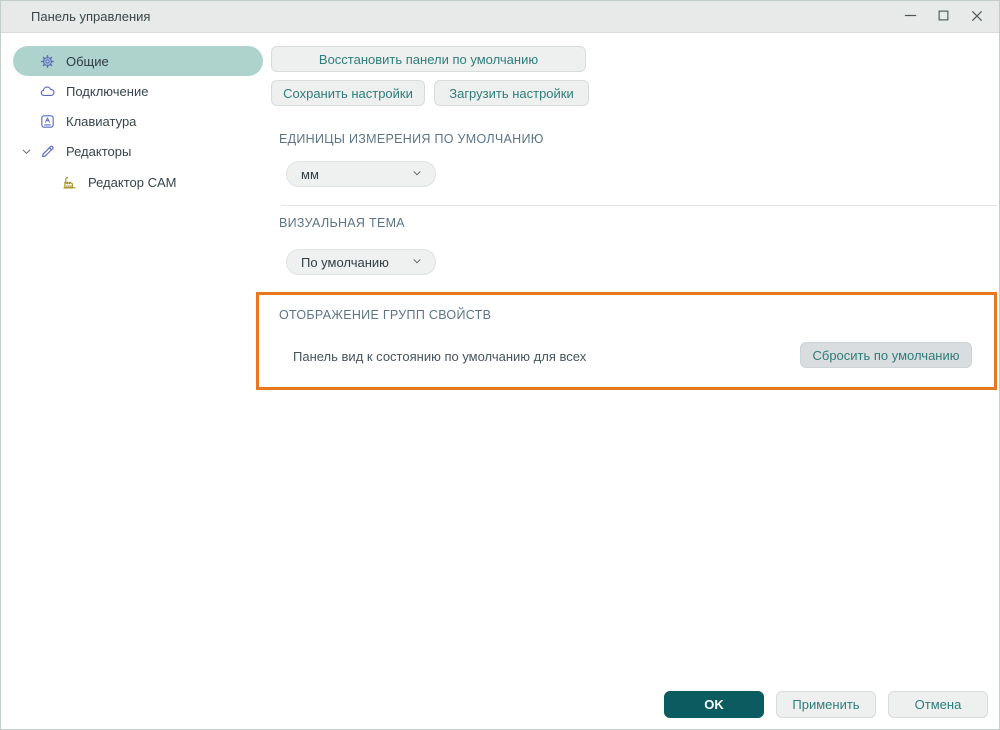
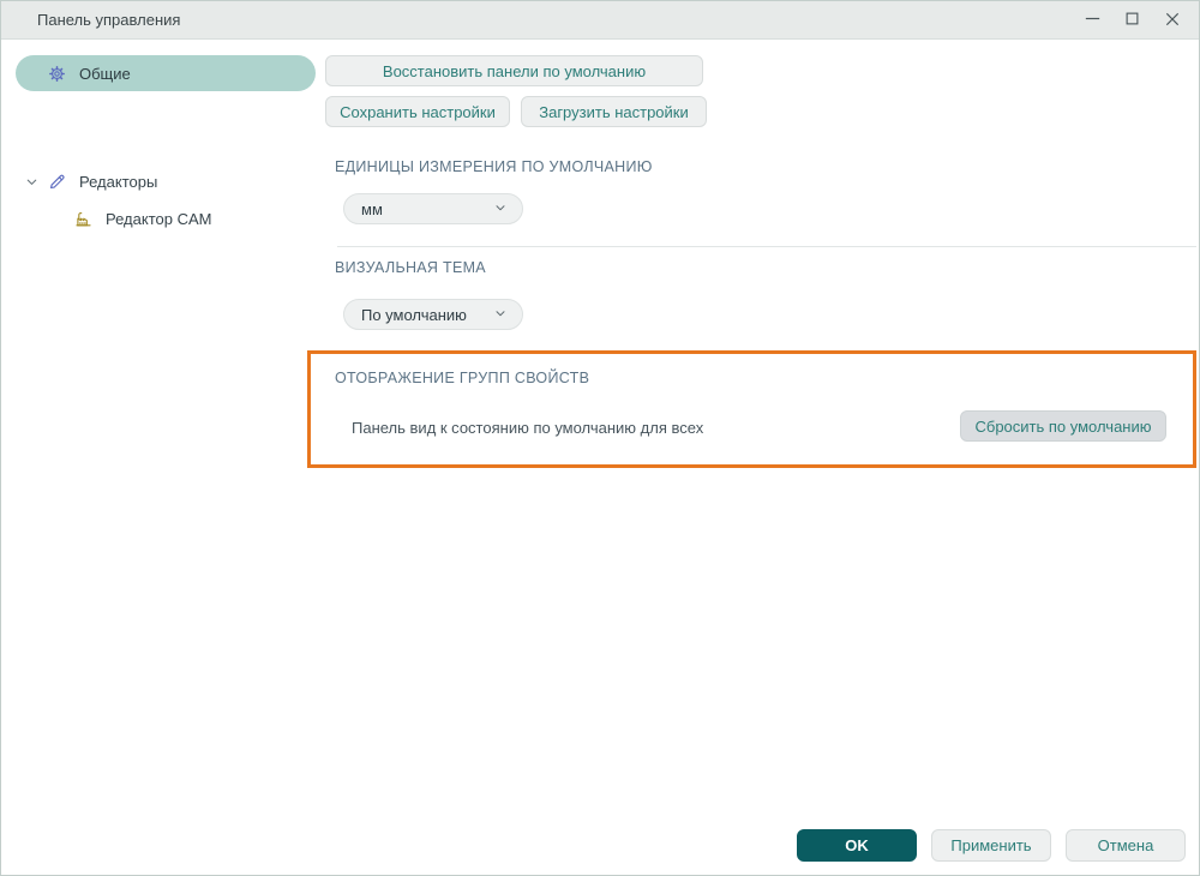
  Панель управления
  Общие
- Подключение
- Клавиатура
  Редакторы
  Редактор CAM
  Восстановить панели по умолчанию
  Сохранить настройки
  Загрузить настройки
  ЕДИНИЦЫ ИЗМЕРЕНИЯ ПО УМОЛЧАНИЮ
  мм
  ВИЗУАЛЬНАЯ ТЕМА
  По умолчанию
  ОТОБРАЖЕНИЕ ГРУПП СВОЙСТВ
  Панель вид к состоянию по умолчанию для всех
  Сбросить по умолчанию
  OK
  Применить
  Отмена
